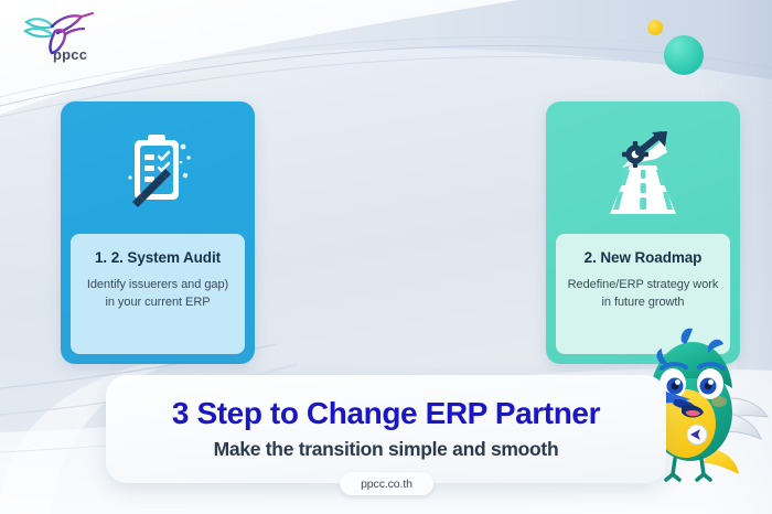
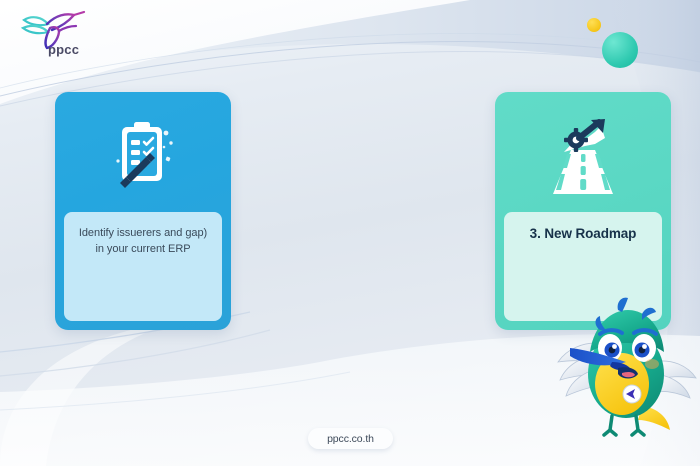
  ppcc
- 1. 2. System Audit
  Identify issuerers and gap) in your current ERP
- 2. New Roadmap
+ 3. New Roadmap
- Redefine/ERP strategy work in future growth
- 3 Step to Change ERP Partner
- Make the transition simple and smooth
  ppcc.co.th
